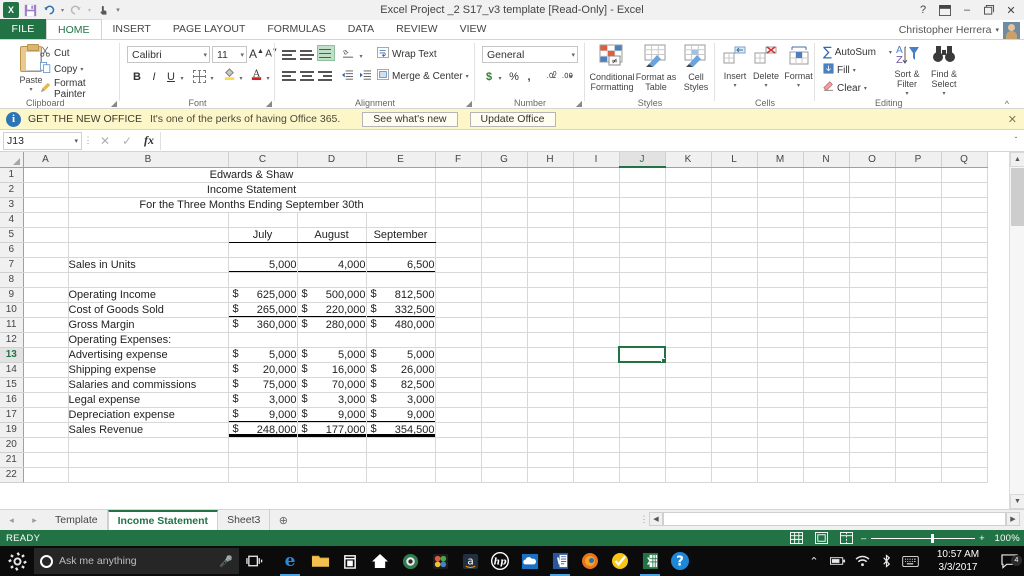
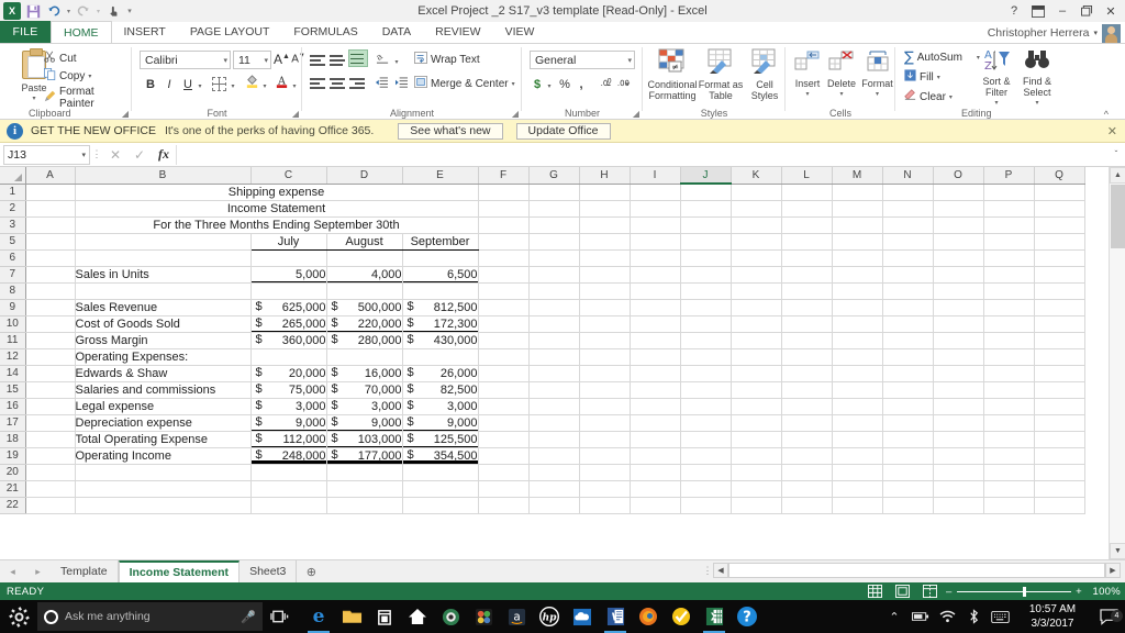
  X
  Excel Project _2 S17_v3 template [Read-Only] - Excel
  ?
  –
  ✕
  FILE
  HOME
  INSERT
  PAGE LAYOUT
  FORMULAS
  DATA
  REVIEW
  VIEW
  Christopher Herrera
  Paste
  Cut
  Copy
  Format Painter
  Clipboard
  ◢
  Calibri
  11
  B
  I
  U
  A
  Font
  ◢
  Wrap Text
  Merge & Center
  Alignment
  ◢
  General
  $
  %
  ,
  .0
  Number
  ◢
  ≠
  Conditional
  Formatting
  Format as
  Table
  Cell
  Styles
  Styles
  Insert
  Delete
  Format
  Cells
  ∑
  AutoSum
  Fill
  Clear
  A
  Z
  Sort &
  Filter
  Find &
  Select
  Editing
  ^
  i
  GET THE NEW OFFICE
  It's one of the perks of having Office 365.
  See what's new
  Update Office
  ✕
  J13
  ⋮
  ✕
  ✓
  fx
  ˇ
  	A	B	C	D	E	F	G	H	I	J	K	L	M	N	O	P	Q
- 1		Edwards & Shaw
+ 1		Shipping expense
  2		Income Statement
  3		For the Three Months Ending September 30th
- 4
  5			July	August	September
  6
  7		Sales in Units	5,000	4,000	6,500
  8
- 9		Operating Income	625,000$	500,000$	812,500$
+ 9		Sales Revenue	625,000$	500,000$	812,500$
- 10		Cost of Goods Sold	265,000$	220,000$	332,500$
+ 10		Cost of Goods Sold	265,000$	220,000$	172,300$
- 11		Gross Margin	360,000$	280,000$	480,000$
+ 11		Gross Margin	360,000$	280,000$	430,000$
  12		Operating Expenses:
- 13		Advertising expense	5,000$	5,000$	5,000$
- 14		Shipping expense	20,000$	16,000$	26,000$
+ 14		Edwards & Shaw	20,000$	16,000$	26,000$
  15		Salaries and commissions	75,000$	70,000$	82,500$
  16		Legal expense	3,000$	3,000$	3,000$
  17		Depreciation expense	9,000$	9,000$	9,000$
+ 18		Total Operating Expense	112,000$	103,000$	125,500$
- 19		Sales Revenue	248,000$	177,000$	354,500$
+ 19		Operating Income	248,000$	177,000$	354,500$
  20
  21
  22
  ◂
  ▸
  Template
  Income Statement
  Sheet3
  ⊕
  ⋮
  READY
  –
  +
  100%
  Ask me anything
  🎤
  e
  a
  hp
  ?
  ⌃
  10:57 AM
  3/3/2017
